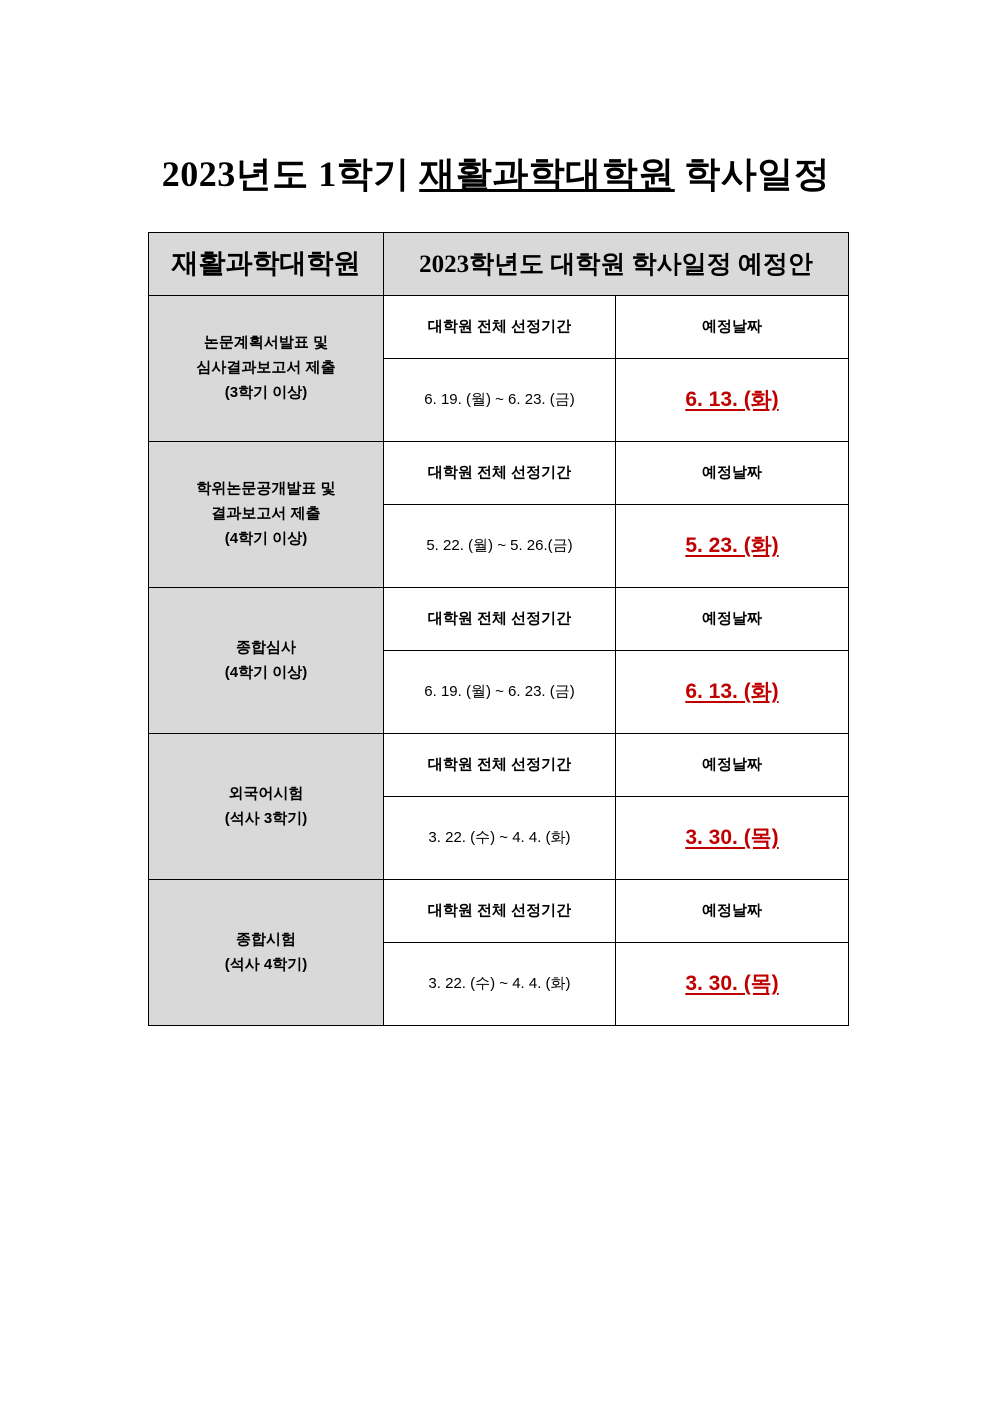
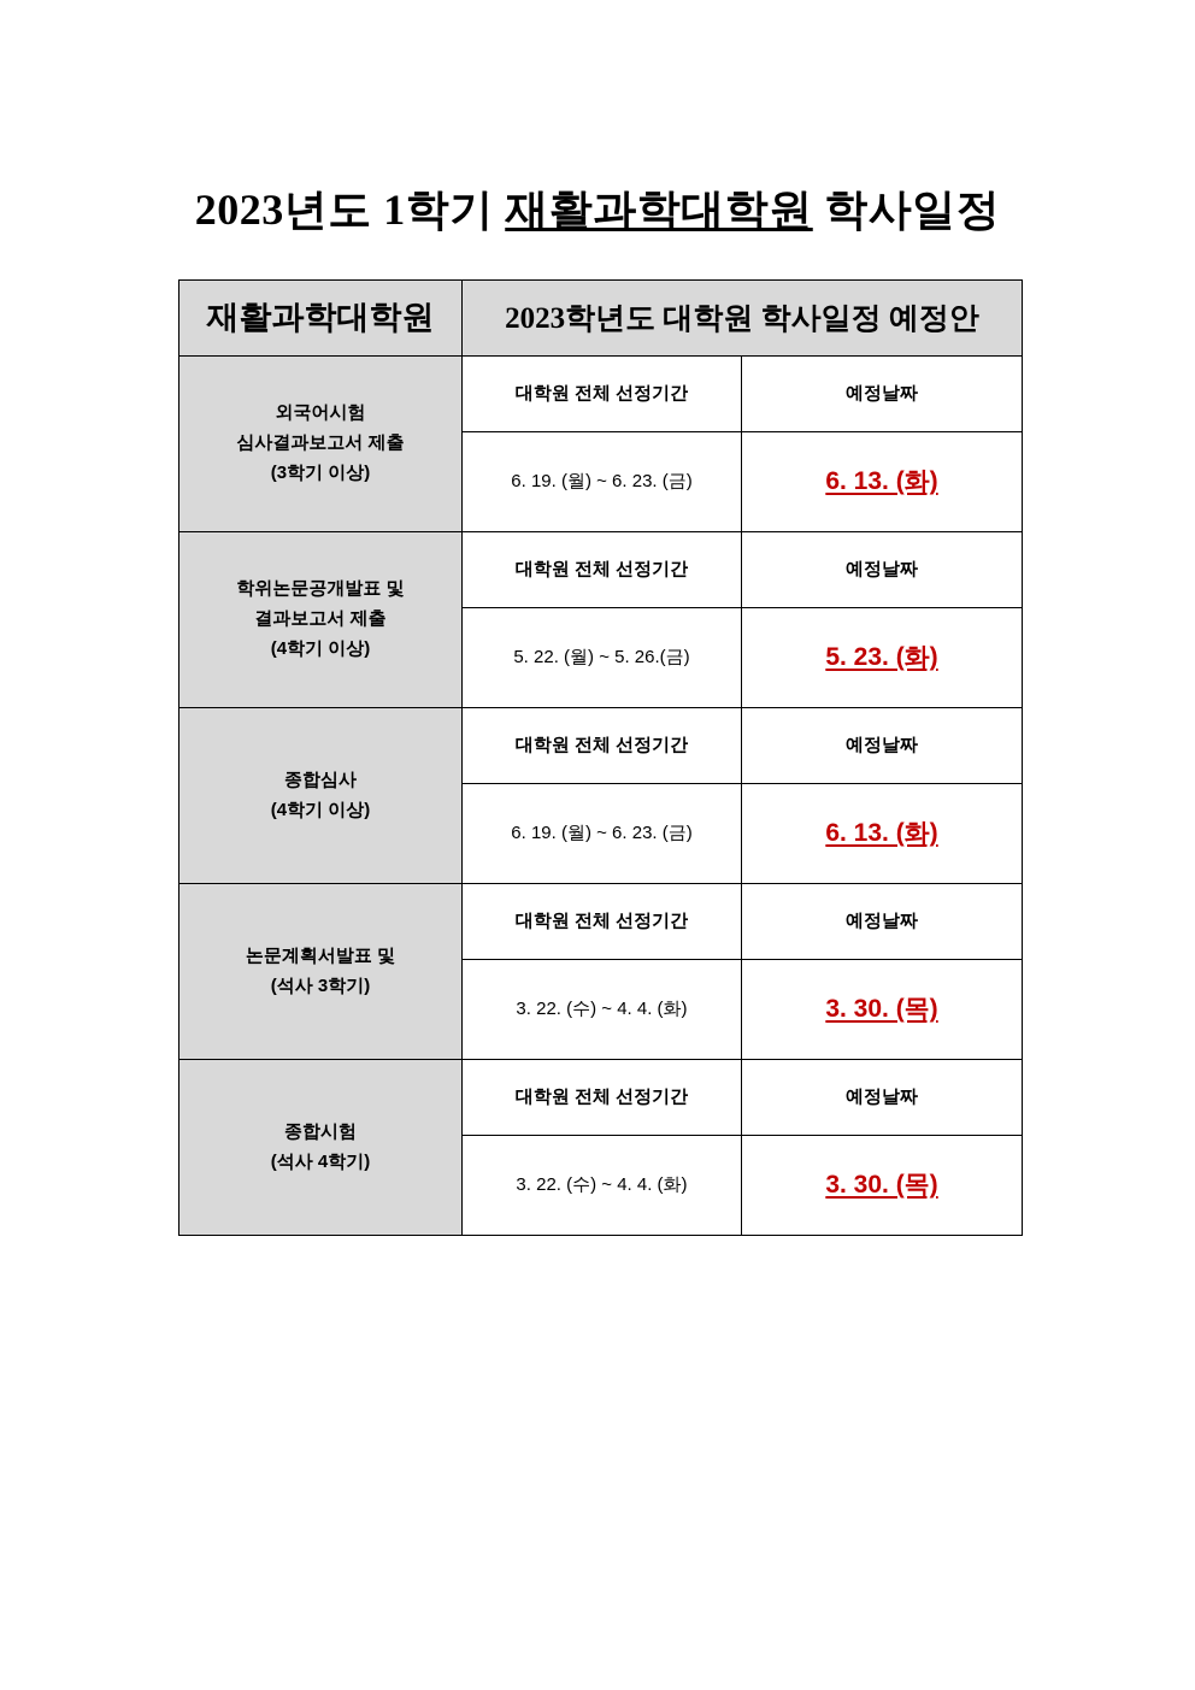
  2023년도 1학기 재활과학대학원 학사일정
  재활과학대학원	2023학년도 대학원 학사일정 예정안
- 논문계획서발표 및 심사결과보고서 제출 (3학기 이상)	대학원 전체 선정기간	예정날짜
+ 외국어시험 심사결과보고서 제출 (3학기 이상)	대학원 전체 선정기간	예정날짜
  6. 19. (월) ~ 6. 23. (금)	6. 13. (화)
  학위논문공개발표 및 결과보고서 제출 (4학기 이상)	대학원 전체 선정기간	예정날짜
  5. 22. (월) ~ 5. 26.(금)	5. 23. (화)
  종합심사 (4학기 이상)	대학원 전체 선정기간	예정날짜
  6. 19. (월) ~ 6. 23. (금)	6. 13. (화)
- 외국어시험 (석사 3학기)	대학원 전체 선정기간	예정날짜
+ 논문계획서발표 및 (석사 3학기)	대학원 전체 선정기간	예정날짜
  3. 22. (수) ~ 4. 4. (화)	3. 30. (목)
  종합시험 (석사 4학기)	대학원 전체 선정기간	예정날짜
  3. 22. (수) ~ 4. 4. (화)	3. 30. (목)
